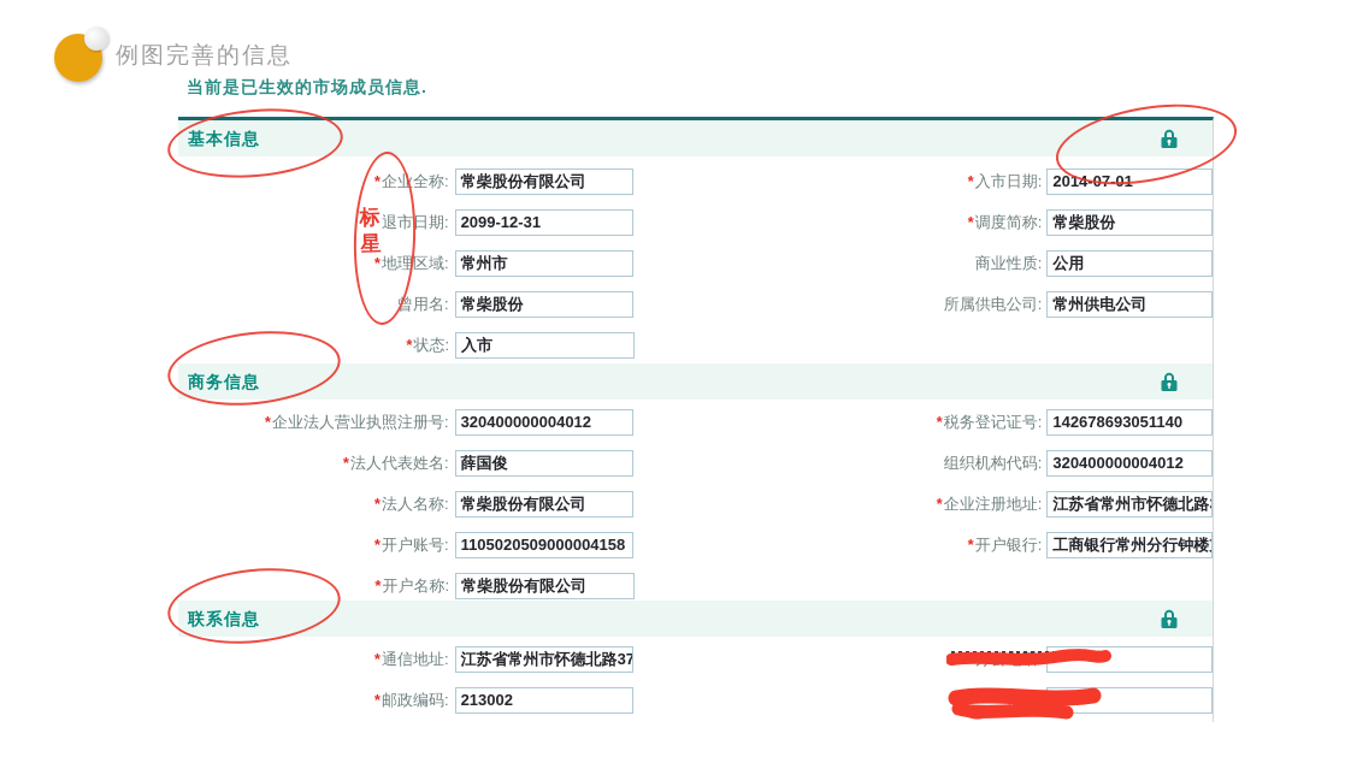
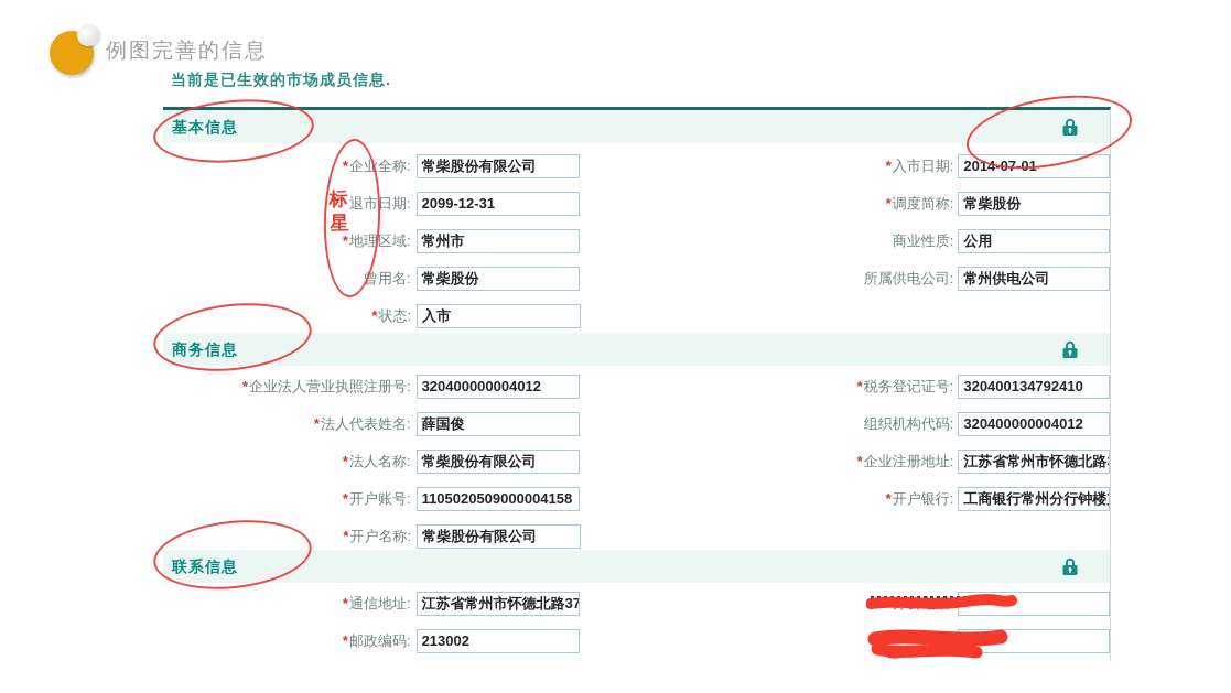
  例图完善的信息
  当前是已生效的市场成员信息.
  基本信息
  *企业全称:
  常柴股份有限公司
  *入市日期:
  2014-07-01
  退市日期:
  2099-12-31
  *调度简称:
  常柴股份
  *地理区域:
  常州市
  商业性质:
  公用
  曾用名:
  常柴股份
  所属供电公司:
  常州供电公司
  *状态:
  入市
  商务信息
  *企业法人营业执照注册号:
  320400000004012
  *税务登记证号:
- 142678693051140
+ 320400134792410
  *法人代表姓名:
  薛国俊
  组织机构代码:
  320400000004012
  *法人名称:
  常柴股份有限公司
  *企业注册地址:
  江苏省常州市怀德北路
  *开户账号:
  1105020509000004158
  *开户银行:
  工商银行常州分行钟楼
  *开户名称:
  常柴股份有限公司
  联系信息
  *通信地址:
  江苏省常州市怀德北路37
  *邮政编码:
  213002
